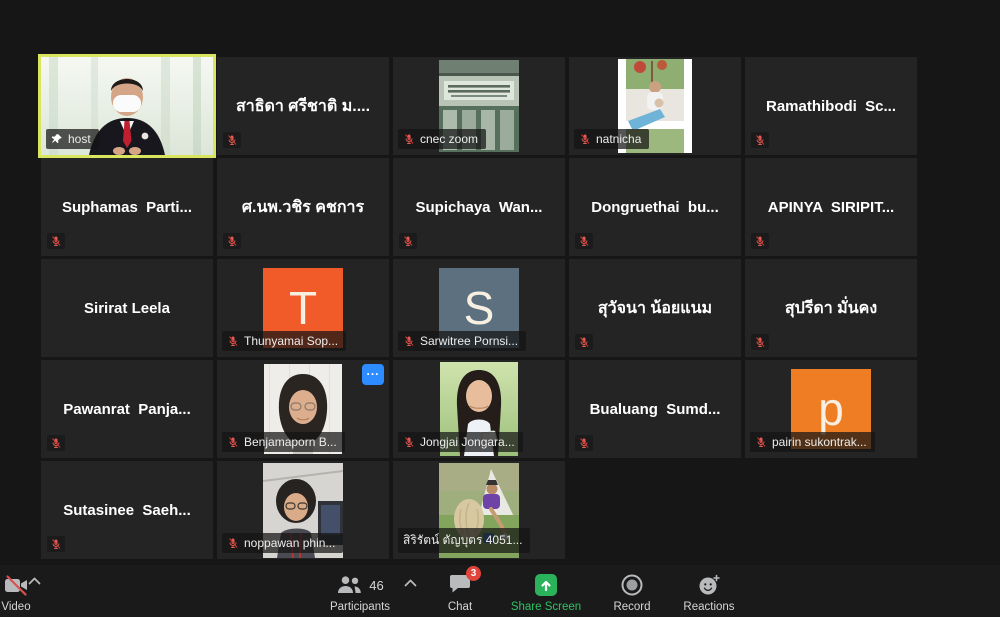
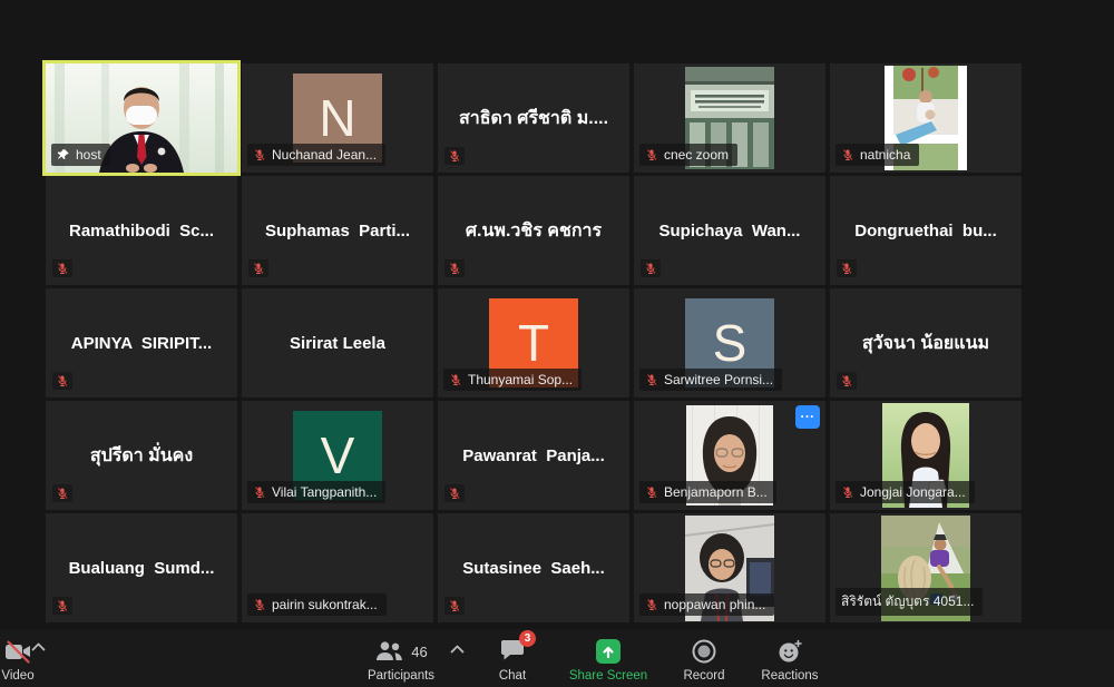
  host
+ N
+ Nuchanad Jean...
  สาธิดา ศรีชาติ ม....
  cnec zoom
  natnicha
  Ramathibodi Sc...
  Suphamas Parti...
  ศ.นพ.วชิร คชการ
  Supichaya Wan...
  Dongruethai bu...
  APINYA SIRIPIT...
  Sirirat Leela
  T
  Thunyamai Sop...
  S
  Sarwitree Pornsi...
  สุวัจนา น้อยแนม
  สุปรีดา มั่นคง
+ V
+ Vilai Tangpanith...
  Pawanrat Panja...
  ...
  Benjamaporn B...
  Jongjai Jongara...
  Bualuang Sumd...
- p
  pairin sukontrak...
  Sutasinee Saeh...
  noppawan phin...
  สิริรัตน์ ตัญบุตร 4051...
  Video
  46
  Participants
  3
  Chat
  Share Screen
  Record
  Reactions
